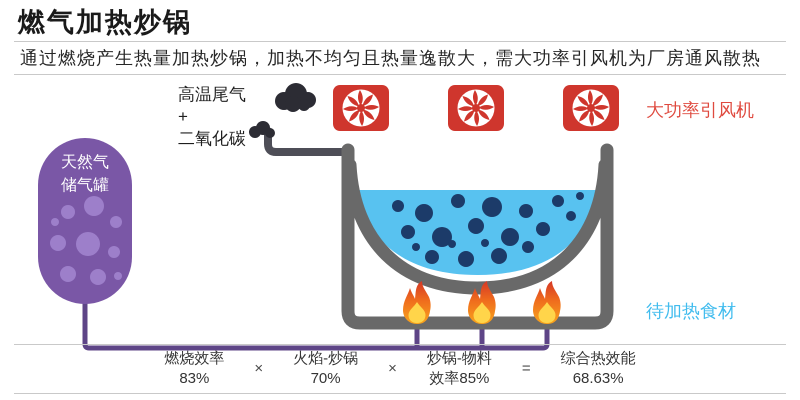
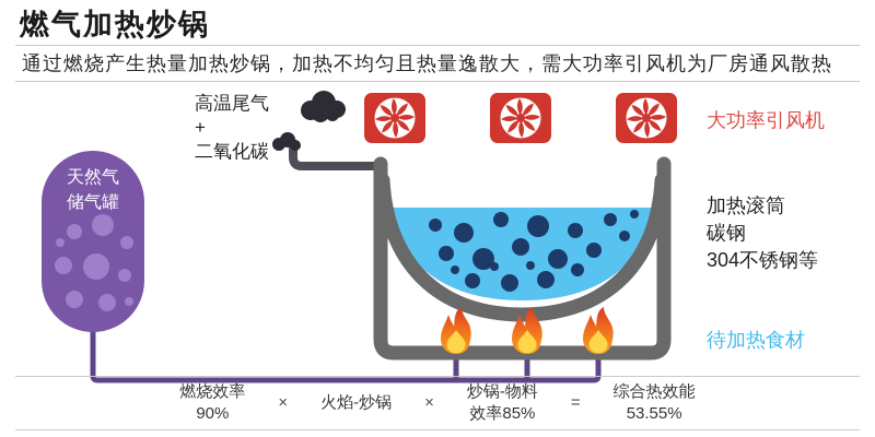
  燃气加热炒锅
  通过燃烧产生热量加热炒锅，加热不均匀且热量逸散大，需大功率引风机为厂房通风散热
  天然气
  储气罐
  高温尾气
  +
  二氧化碳
  大功率引风机
+ 加热滚筒
+ 碳钢
+ 304不锈钢等
  待加热食材
  燃烧效率
- 83%
+ 90%
  ×
  火焰-炒锅
- 70%
  ×
  炒锅-物料
  效率85%
  =
  综合热效能
- 68.63%
+ 53.55%
